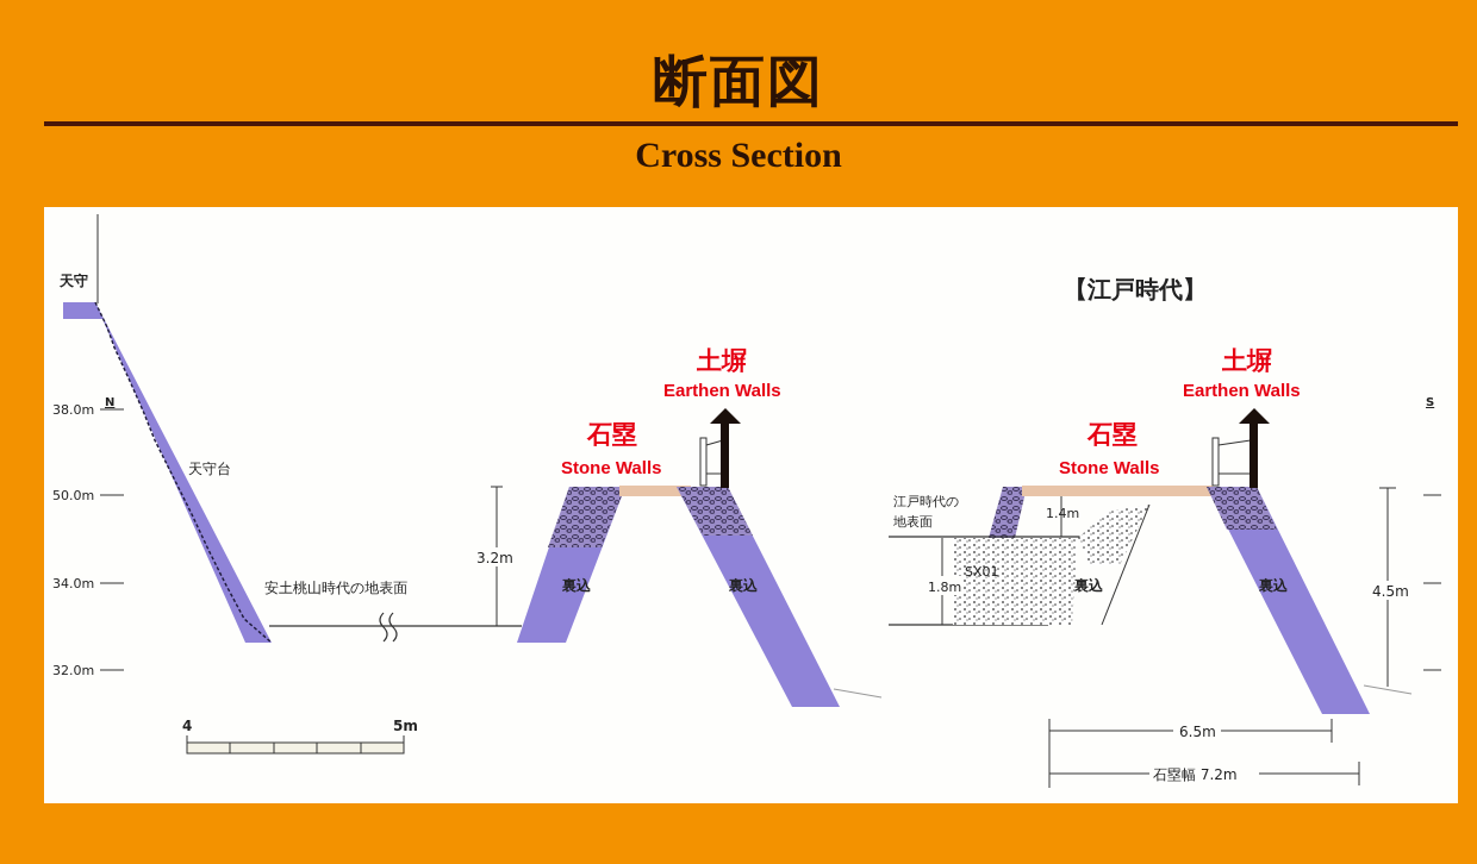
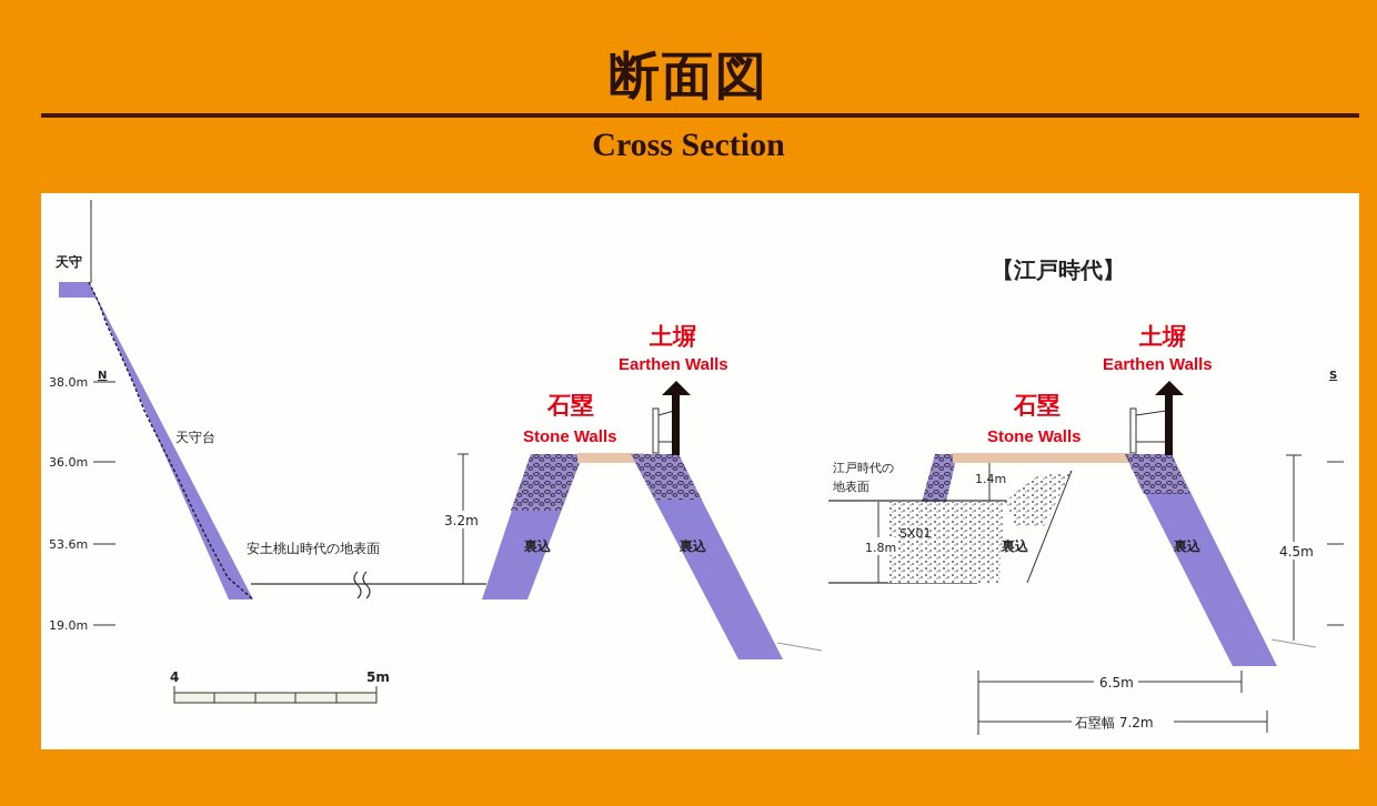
  断面図
  Cross Section
  天守
  N
  38.0m
- 50.0m
+ 36.0m
- 34.0m
+ 53.6m
- 32.0m
+ 19.0m
  天守台
  安土桃山時代の地表面
  3.2m
  裏込
  裏込
  石塁
  Stone Walls
  土塀
  Earthen Walls
  4
  5m
  【江戸時代】
  江戸時代の
  地表面
  SX01
  裏込
  1.4m
  1.8m
  裏込
  石塁
  Stone Walls
  土塀
  Earthen Walls
  S
  4.5m
  6.5m
  石塁幅 7.2m
